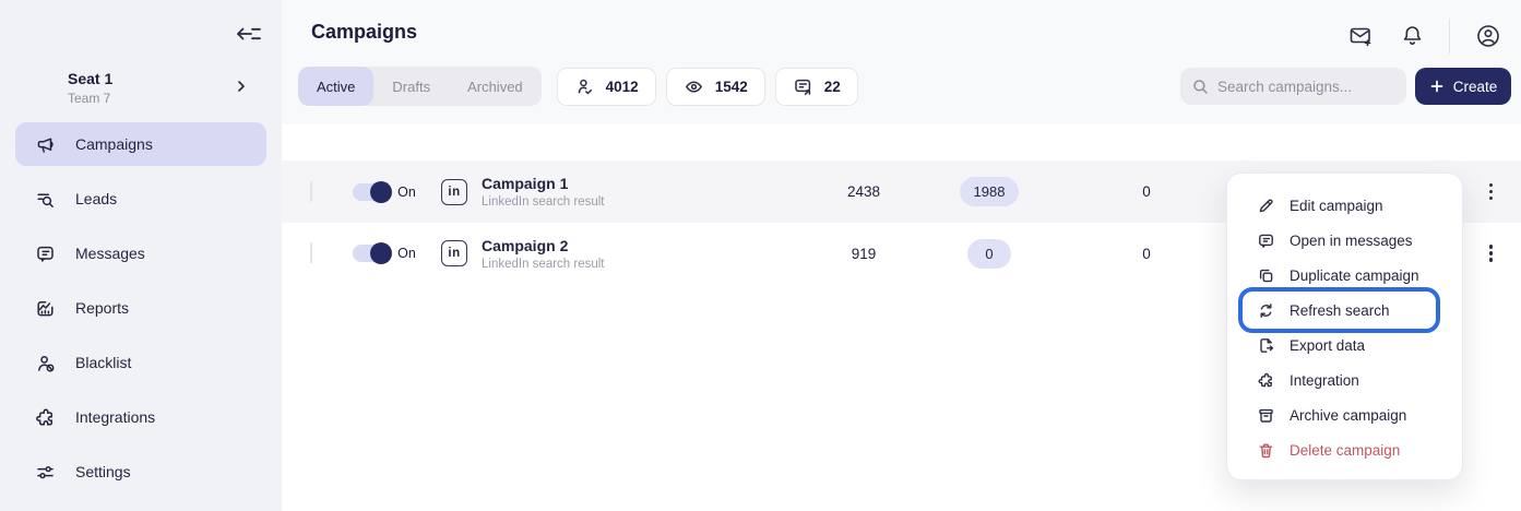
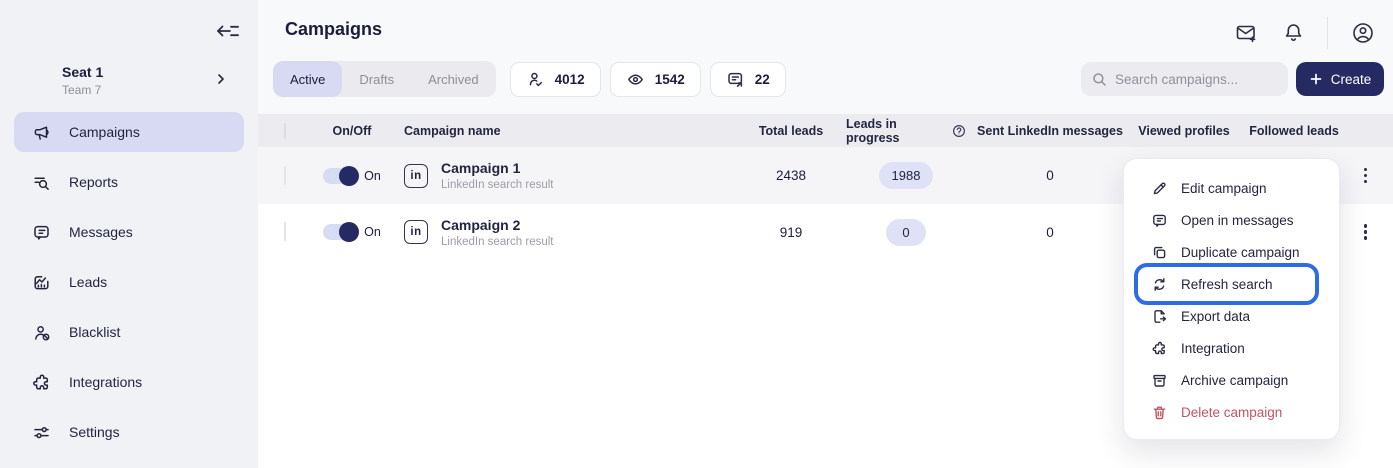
  Seat 1
  Team 7
  Campaigns
- Leads
+ Reports
  Messages
- Reports
+ Leads
  Blacklist
  Integrations
  Settings
  Campaigns
  Active
  Drafts
  Archived
  4012
  1542
  22
  Search campaigns...
  Create
+ On/Off
+ Campaign name
+ Total leads
+ Leads in progress
+ Sent LinkedIn messages
+ Viewed profiles
+ Followed leads
  On
  in
  Campaign 1
  LinkedIn search result
  2438
  1988
  0
  On
  in
  Campaign 2
  LinkedIn search result
  919
  0
  0
  Edit campaign
  Open in messages
  Duplicate campaign
  Refresh search
  Export data
  Integration
  Archive campaign
  Delete campaign
